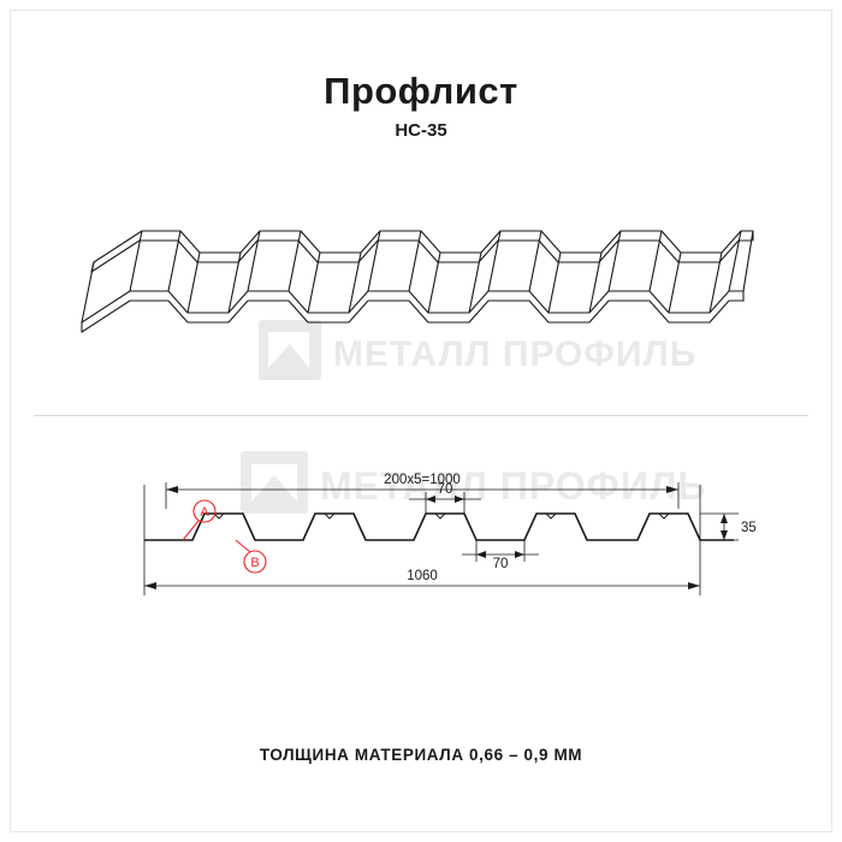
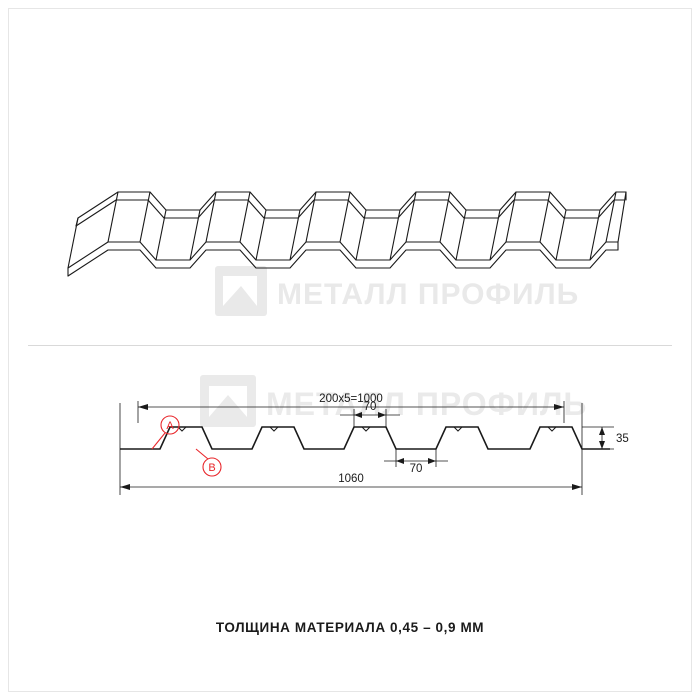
- Профлист
- НС-35
  МЕТАЛЛ ПРОФИЛЬ
  1060
  200x5=1000
  35
  70
  70
  A
  B
- ТОЛЩИНА МАТЕРИАЛА 0,66 – 0,9 ММ
+ ТОЛЩИНА МАТЕРИАЛА 0,45 – 0,9 ММ
